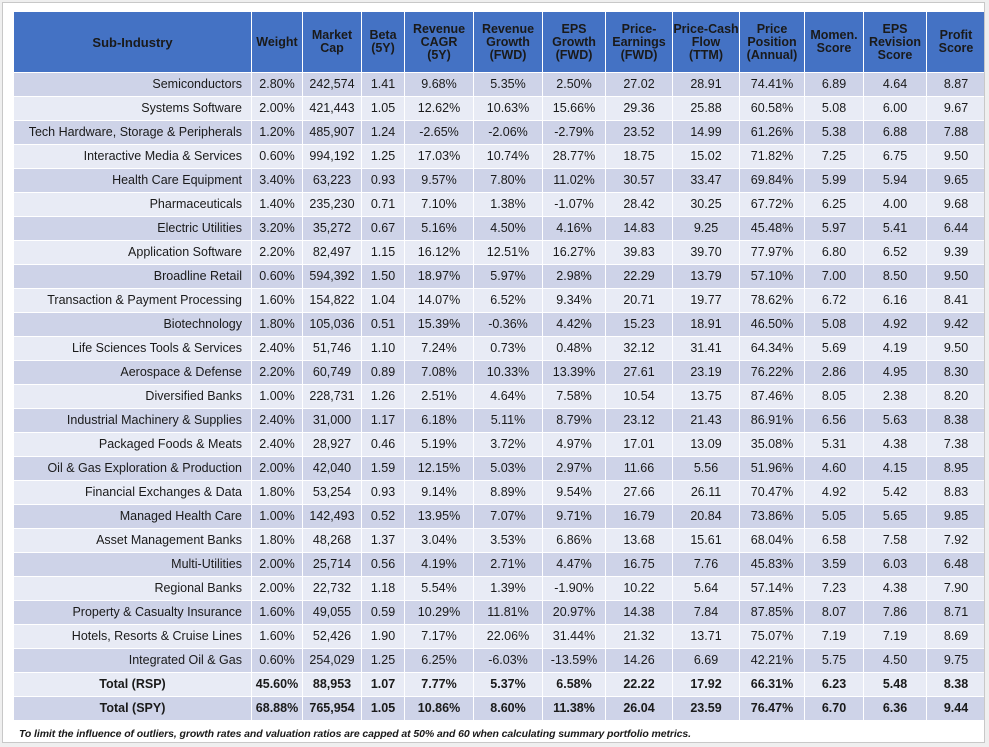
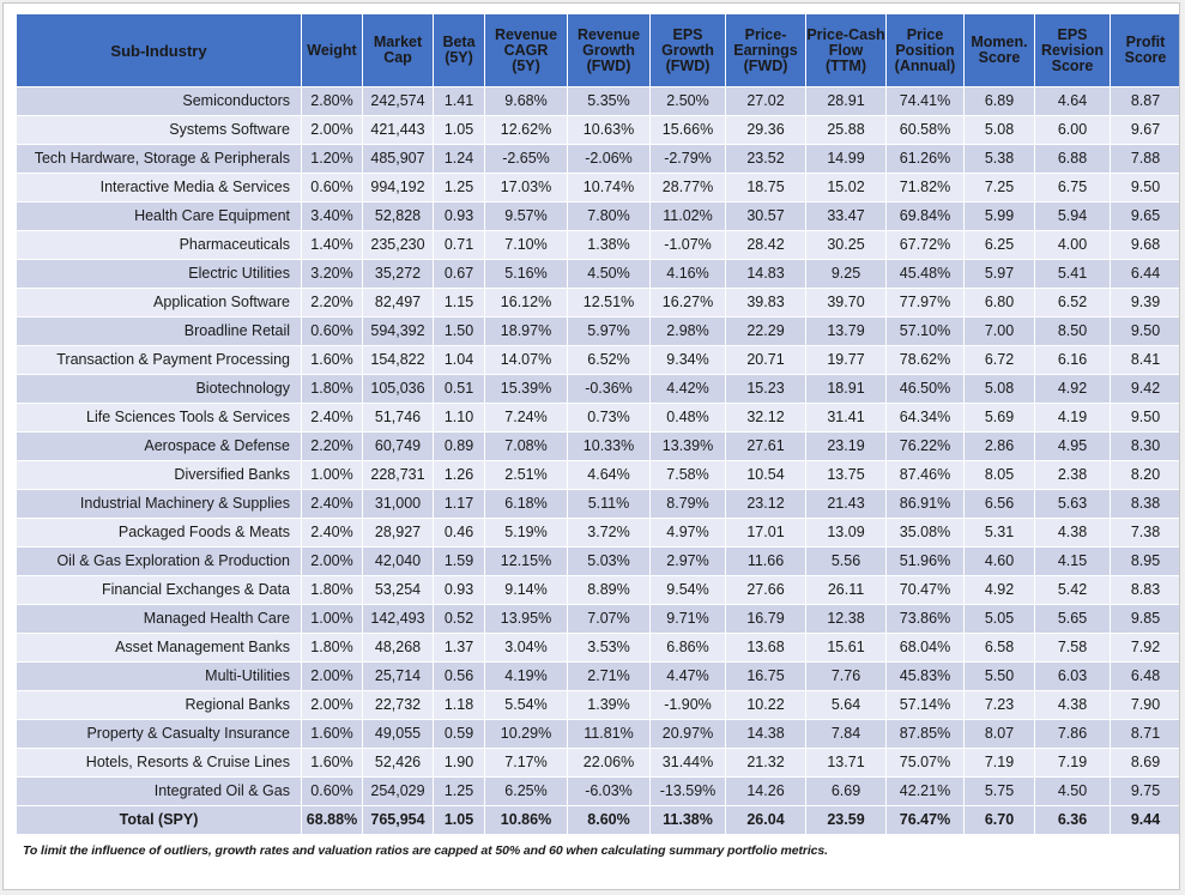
  Sub-Industry	Weight	MarketCap	Beta(5Y)	RevenueCAGR(5Y)	RevenueGrowth(FWD)	EPSGrowth(FWD)	Price-Earnings(FWD)	Price-CashFlow(TTM)	PricePosition(Annual)	Momen.Score	EPSRevisionScore	ProfitScore
  Semiconductors	2.80%	242,574	1.41	9.68%	5.35%	2.50%	27.02	28.91	74.41%	6.89	4.64	8.87
  Systems Software	2.00%	421,443	1.05	12.62%	10.63%	15.66%	29.36	25.88	60.58%	5.08	6.00	9.67
  Tech Hardware, Storage & Peripherals	1.20%	485,907	1.24	-2.65%	-2.06%	-2.79%	23.52	14.99	61.26%	5.38	6.88	7.88
  Interactive Media & Services	0.60%	994,192	1.25	17.03%	10.74%	28.77%	18.75	15.02	71.82%	7.25	6.75	9.50
- Health Care Equipment	3.40%	63,223	0.93	9.57%	7.80%	11.02%	30.57	33.47	69.84%	5.99	5.94	9.65
+ Health Care Equipment	3.40%	52,828	0.93	9.57%	7.80%	11.02%	30.57	33.47	69.84%	5.99	5.94	9.65
  Pharmaceuticals	1.40%	235,230	0.71	7.10%	1.38%	-1.07%	28.42	30.25	67.72%	6.25	4.00	9.68
  Electric Utilities	3.20%	35,272	0.67	5.16%	4.50%	4.16%	14.83	9.25	45.48%	5.97	5.41	6.44
  Application Software	2.20%	82,497	1.15	16.12%	12.51%	16.27%	39.83	39.70	77.97%	6.80	6.52	9.39
  Broadline Retail	0.60%	594,392	1.50	18.97%	5.97%	2.98%	22.29	13.79	57.10%	7.00	8.50	9.50
  Transaction & Payment Processing	1.60%	154,822	1.04	14.07%	6.52%	9.34%	20.71	19.77	78.62%	6.72	6.16	8.41
  Biotechnology	1.80%	105,036	0.51	15.39%	-0.36%	4.42%	15.23	18.91	46.50%	5.08	4.92	9.42
  Life Sciences Tools & Services	2.40%	51,746	1.10	7.24%	0.73%	0.48%	32.12	31.41	64.34%	5.69	4.19	9.50
  Aerospace & Defense	2.20%	60,749	0.89	7.08%	10.33%	13.39%	27.61	23.19	76.22%	2.86	4.95	8.30
  Diversified Banks	1.00%	228,731	1.26	2.51%	4.64%	7.58%	10.54	13.75	87.46%	8.05	2.38	8.20
  Industrial Machinery & Supplies	2.40%	31,000	1.17	6.18%	5.11%	8.79%	23.12	21.43	86.91%	6.56	5.63	8.38
  Packaged Foods & Meats	2.40%	28,927	0.46	5.19%	3.72%	4.97%	17.01	13.09	35.08%	5.31	4.38	7.38
  Oil & Gas Exploration & Production	2.00%	42,040	1.59	12.15%	5.03%	2.97%	11.66	5.56	51.96%	4.60	4.15	8.95
  Financial Exchanges & Data	1.80%	53,254	0.93	9.14%	8.89%	9.54%	27.66	26.11	70.47%	4.92	5.42	8.83
- Managed Health Care	1.00%	142,493	0.52	13.95%	7.07%	9.71%	16.79	20.84	73.86%	5.05	5.65	9.85
+ Managed Health Care	1.00%	142,493	0.52	13.95%	7.07%	9.71%	16.79	12.38	73.86%	5.05	5.65	9.85
  Asset Management Banks	1.80%	48,268	1.37	3.04%	3.53%	6.86%	13.68	15.61	68.04%	6.58	7.58	7.92
- Multi-Utilities	2.00%	25,714	0.56	4.19%	2.71%	4.47%	16.75	7.76	45.83%	3.59	6.03	6.48
+ Multi-Utilities	2.00%	25,714	0.56	4.19%	2.71%	4.47%	16.75	7.76	45.83%	5.50	6.03	6.48
  Regional Banks	2.00%	22,732	1.18	5.54%	1.39%	-1.90%	10.22	5.64	57.14%	7.23	4.38	7.90
  Property & Casualty Insurance	1.60%	49,055	0.59	10.29%	11.81%	20.97%	14.38	7.84	87.85%	8.07	7.86	8.71
  Hotels, Resorts & Cruise Lines	1.60%	52,426	1.90	7.17%	22.06%	31.44%	21.32	13.71	75.07%	7.19	7.19	8.69
  Integrated Oil & Gas	0.60%	254,029	1.25	6.25%	-6.03%	-13.59%	14.26	6.69	42.21%	5.75	4.50	9.75
- Total (RSP)	45.60%	88,953	1.07	7.77%	5.37%	6.58%	22.22	17.92	66.31%	6.23	5.48	8.38
  Total (SPY)	68.88%	765,954	1.05	10.86%	8.60%	11.38%	26.04	23.59	76.47%	6.70	6.36	9.44
  To limit the influence of outliers, growth rates and valuation ratios are capped at 50% and 60 when calculating summary portfolio metrics.
